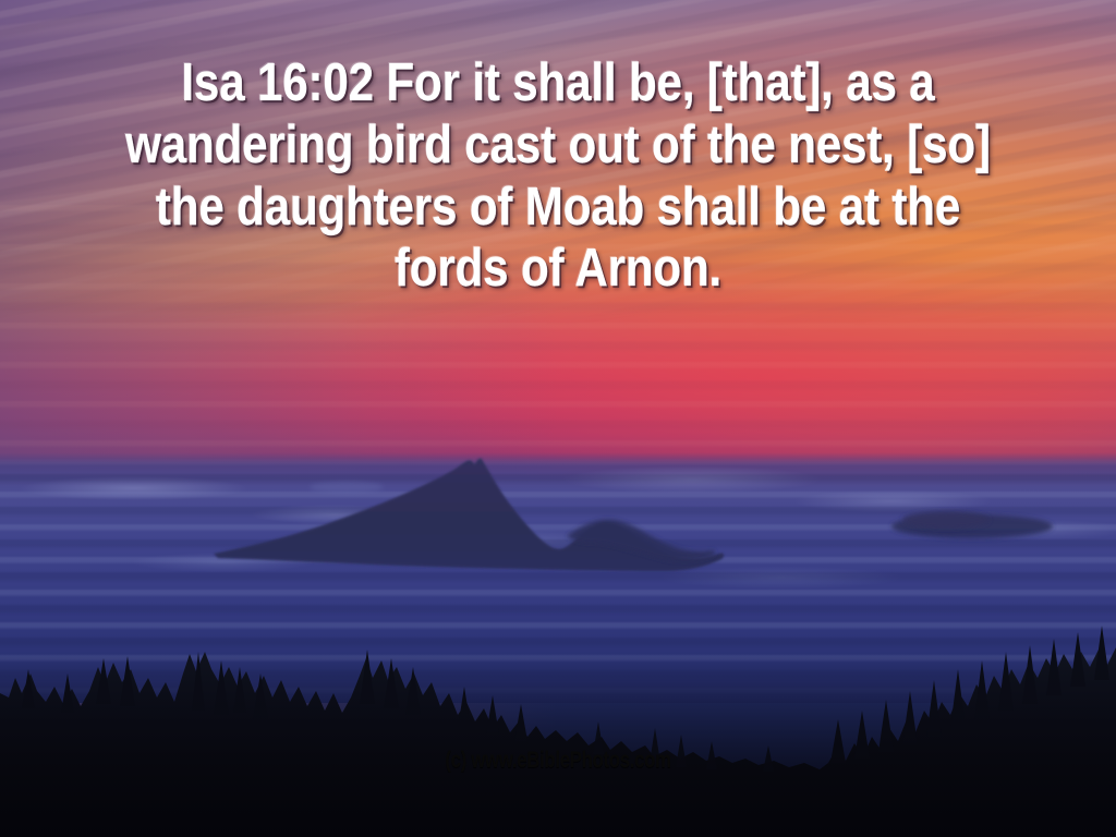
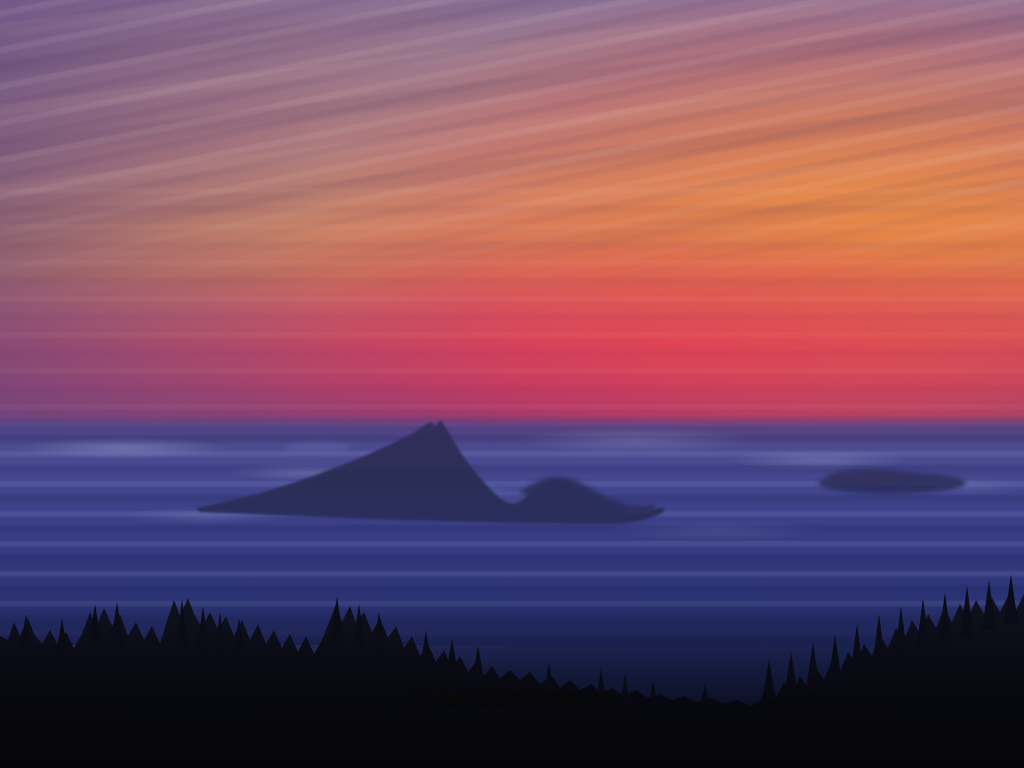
- Isa 16:02 For it shall be, [that], as a wandering bird cast out of the nest, [so] the daughters of Moab shall be at the fords of Arnon.
  (c) www.eBiblePhotos.com
